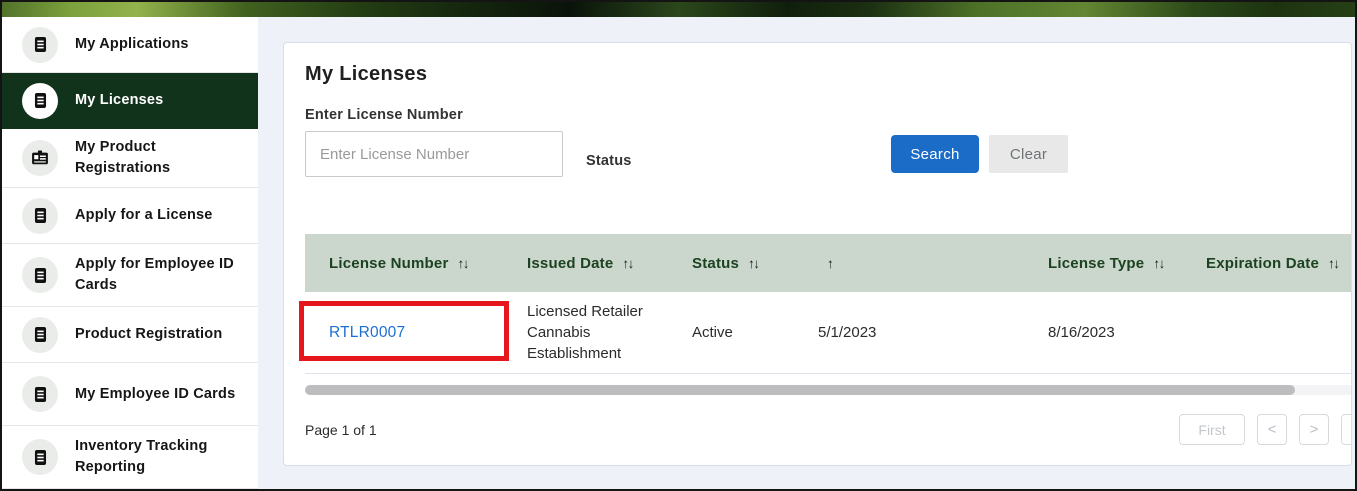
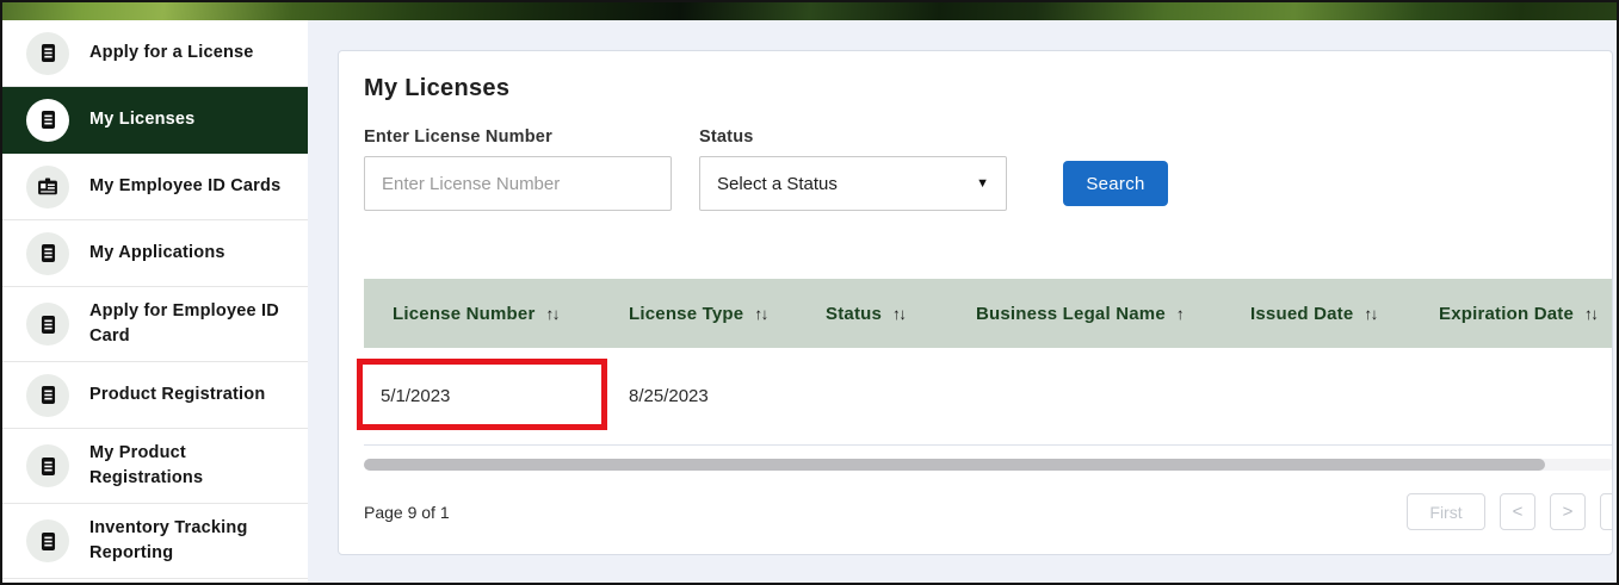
- My Applications
+ Apply for a License
  My Licenses
- My Product Registrations
+ My Employee ID Cards
- Apply for a License
+ My Applications
- Apply for Employee ID Cards
+ Apply for Employee ID Card
  Product Registration
- My Employee ID Cards
+ My Product Registrations
  Inventory Tracking Reporting
  My Licenses
  Enter License Number
  Enter License Number
  Status
+ Select a Status
+ ▼
  Search
- Clear
  License Number
  ↑↓
- Issued Date
+ License Type
  ↑↓
  Status
  ↑↓
+ Business Legal Name
  ↑
- License Type
+ Issued Date
  ↑↓
  Expiration Date
  ↑↓
- RTLR0007
- Licensed Retailer Cannabis Establishment
- Active
  5/1/2023
- 8/16/2023
+ 8/25/2023
- Page 1 of 1
+ Page 9 of 1
  First
  <
  >
